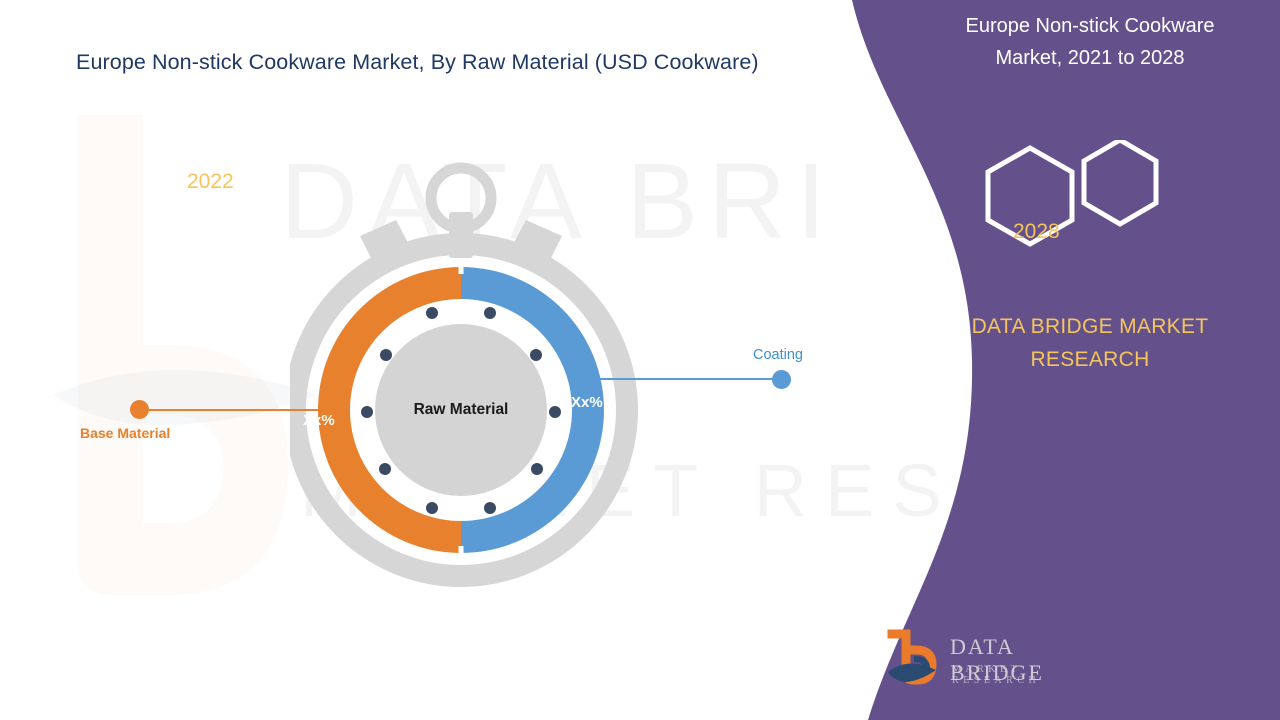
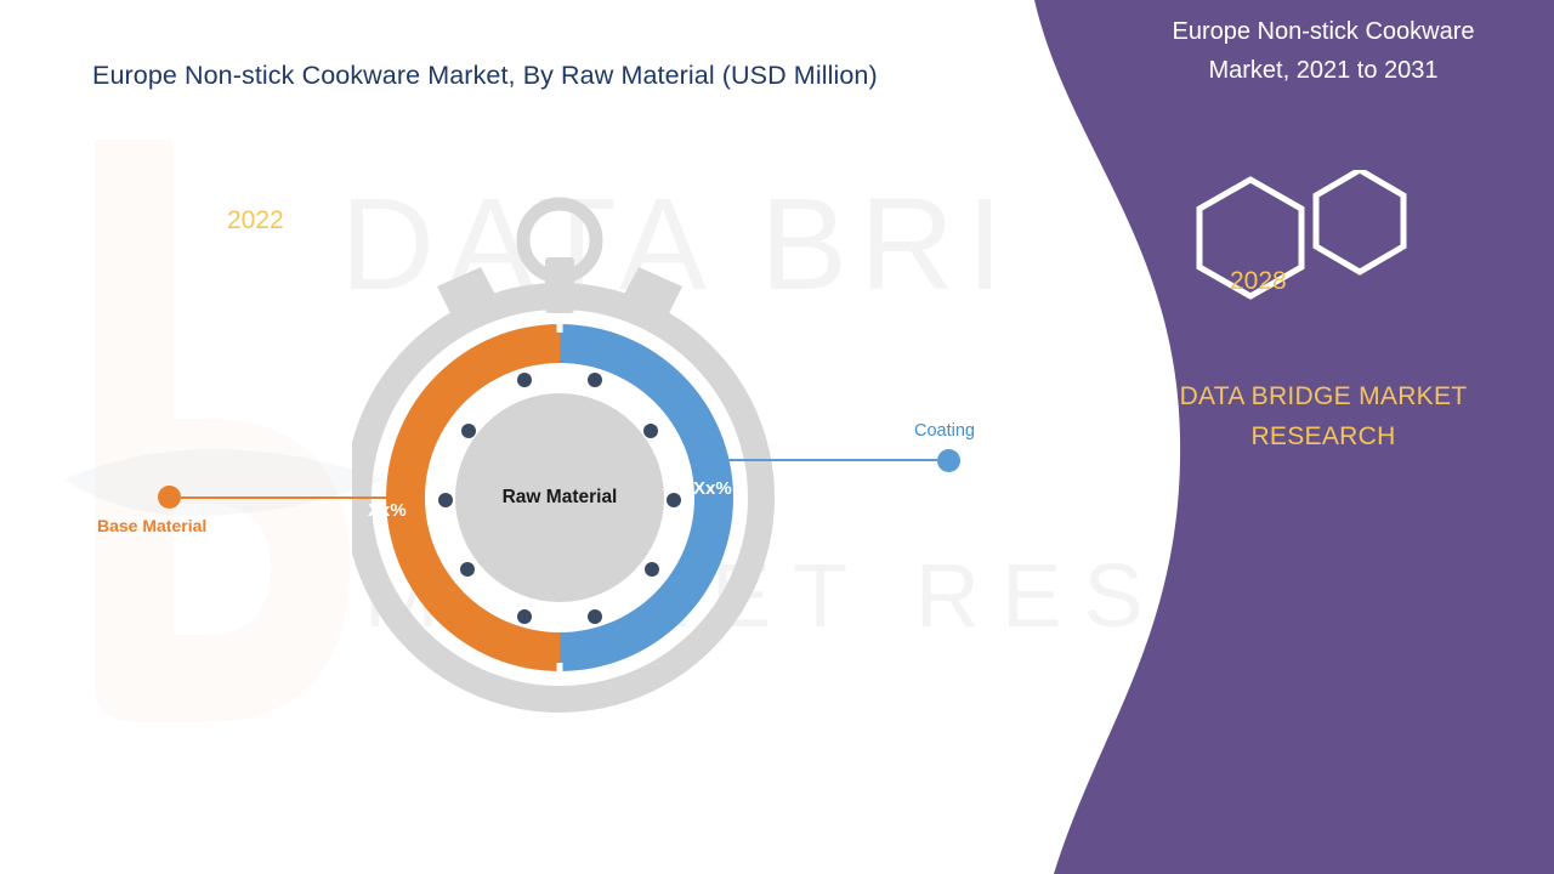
  DATA BRI
- Europe Non-stick Cookware Market, By Raw Material (USD Cookware)
+ Europe Non-stick Cookware Market, By Raw Material (USD Million)
  Xx%
  Xx%
  Raw Material
  Base Material
  Coating
  Europe Non-stick Cookware
- Market, 2021 to 2028
+ Market, 2021 to 2031
  DATA BRIDGE MARKET
  RESEARCH
  2022
  2028
- DATA BRIDGE
- MARKET RESEARCH
